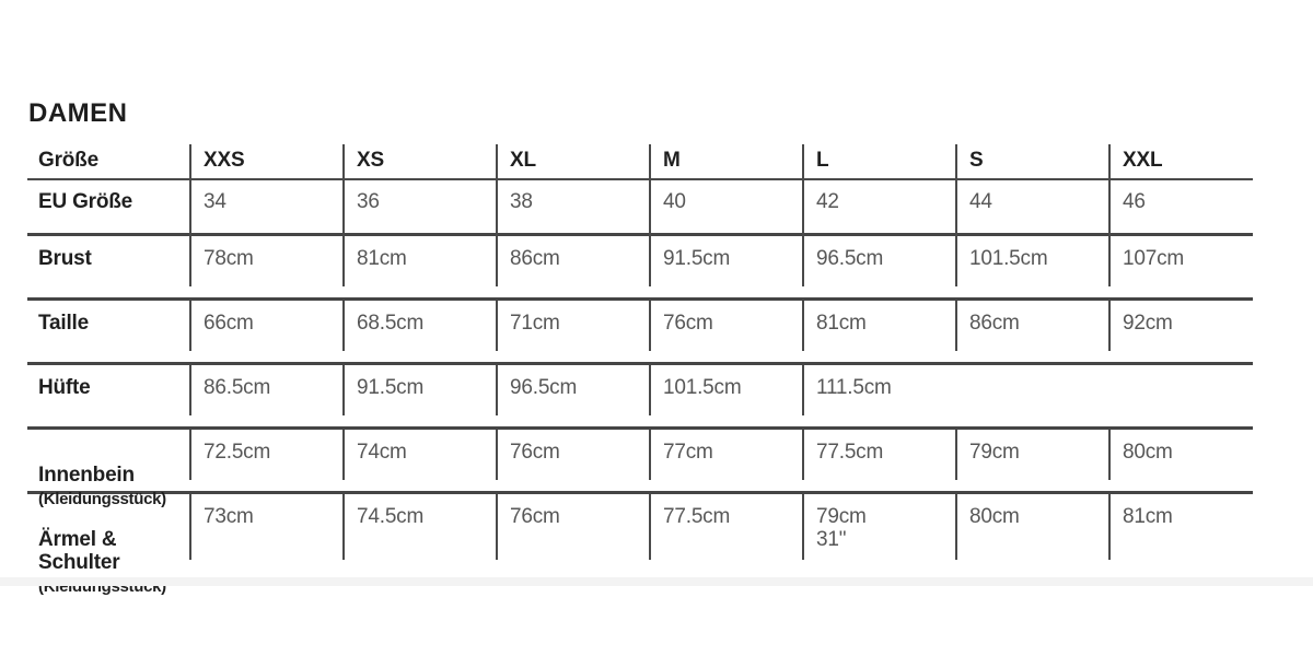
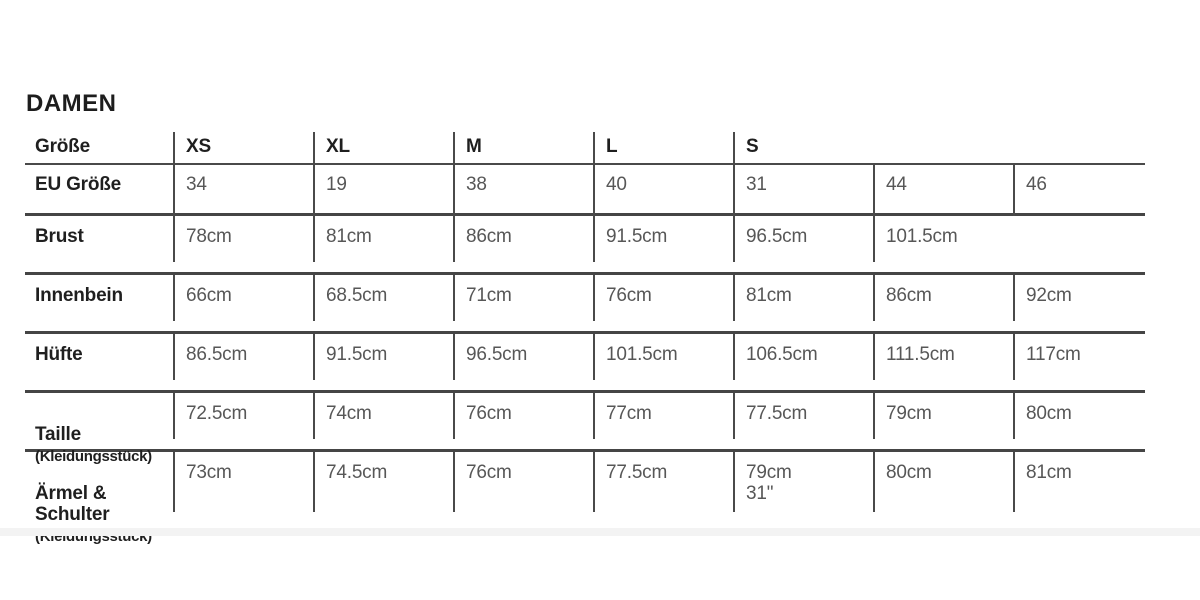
  DAMEN
  Größe
- XXS
  XS
  XL
  M
  L
  S
- XXL
  EU Größe
  34
- 36
+ 19
  38
  40
- 42
+ 31
  44
  46
  Brust
  78cm
  81cm
  86cm
  91.5cm
  96.5cm
  101.5cm
- 107cm
- Taille
+ Innenbein
  66cm
  68.5cm
  71cm
  76cm
  81cm
  86cm
  92cm
  Hüfte
  86.5cm
  91.5cm
  96.5cm
  101.5cm
+ 106.5cm
  111.5cm
+ 117cm
- Innenbein
+ Taille
  (Kleidungsstück)
  72.5cm
  74cm
  76cm
  77cm
  77.5cm
  79cm
  80cm
  Ärmel & Schulter
  (Kleidungsstück)
  73cm
  74.5cm
  76cm
  77.5cm
  79cm
  31"
  80cm
  81cm
